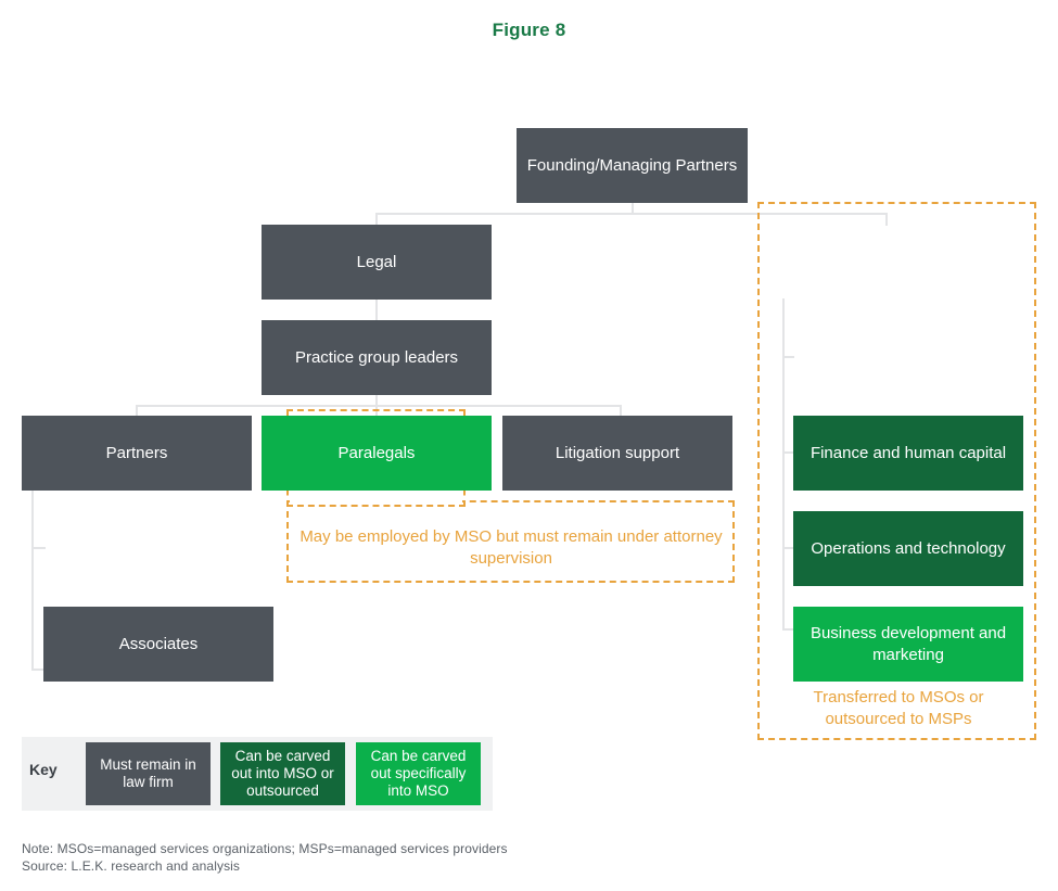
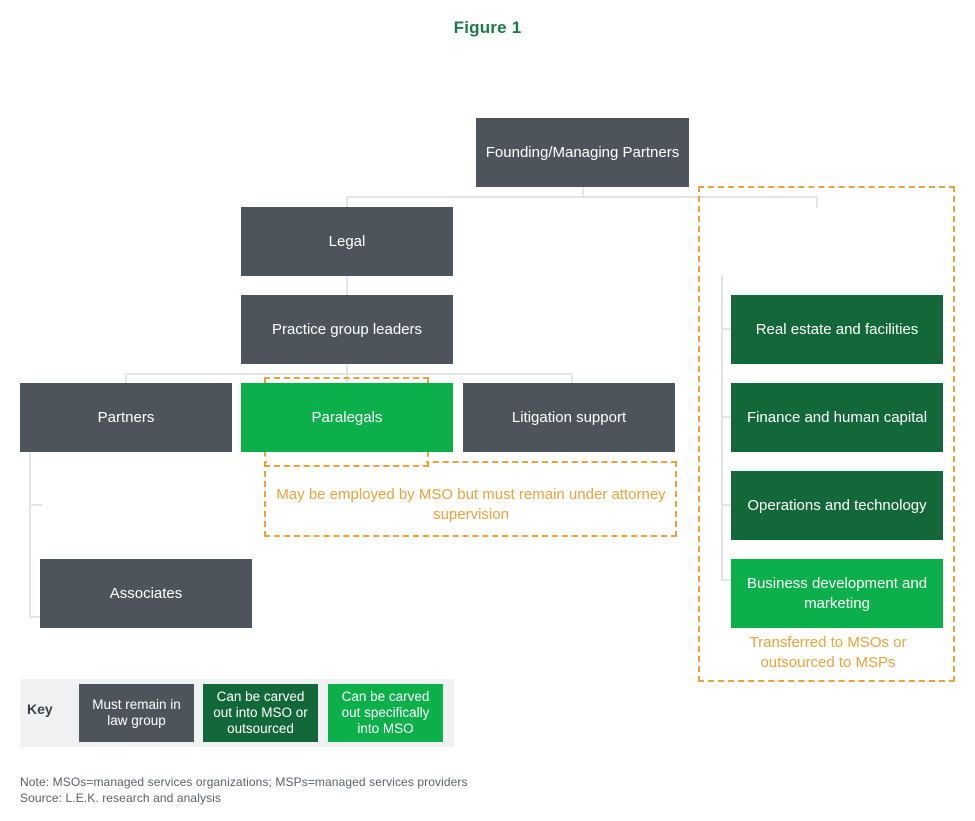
- Figure 8
+ Figure 1
  Founding/Managing Partners
  Legal
  Practice group leaders
+ Real estate and facilities
  Partners
  Paralegals
  Litigation support
  Finance and human capital
  Operations and technology
  Associates
  Business development and marketing
  May be employed by MSO but must remain under attorney supervision
  Transferred to MSOs or outsourced to MSPs
  Key
- Must remain in law firm
+ Must remain in law group
  Can be carved out into MSO or outsourced
  Can be carved out specifically into MSO
  Note: MSOs=managed services organizations; MSPs=managed services providers
  Source: L.E.K. research and analysis
